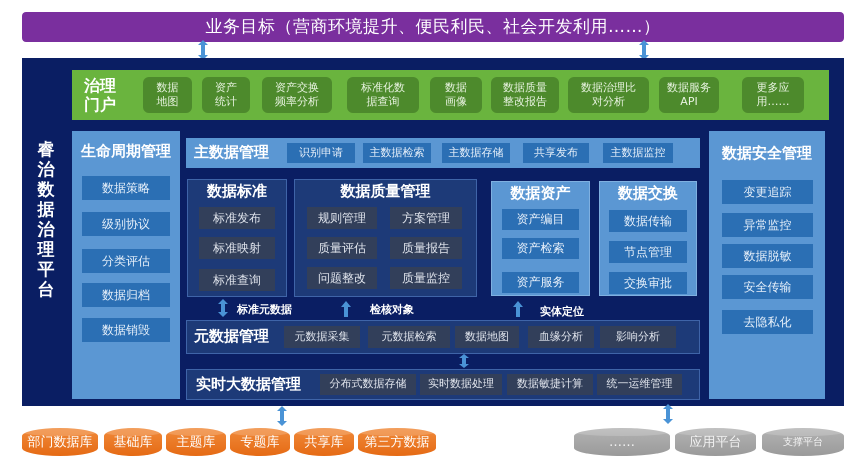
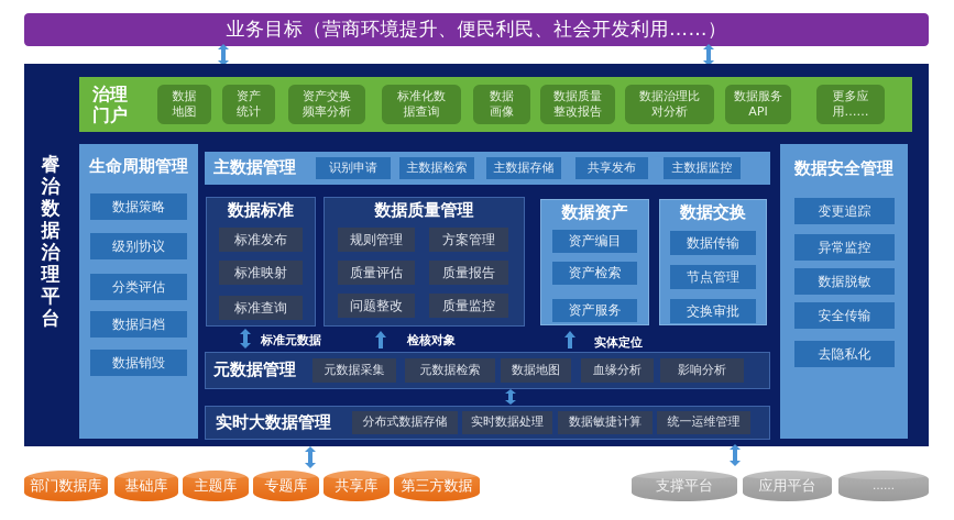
  业务目标（营商环境提升、便民利民、社会开发利用……）
  睿
  治
  数
  据
  治
  理
  平
  台
  治理
  门户
  数据
  地图
  资产
  统计
  资产交换
  频率分析
  标准化数
  据查询
  数据
  画像
  数据质量
  整改报告
  数据治理比
  对分析
  数据服务
  API
  更多应
  用……
  生命周期管理
  数据策略
  级别协议
  分类评估
  数据归档
  数据销毁
  数据安全管理
  变更追踪
  异常监控
  数据脱敏
  安全传输
  去隐私化
  主数据管理
  识别申请
  主数据检索
  主数据存储
  共享发布
  主数据监控
  数据标准
  标准发布
  标准映射
  标准查询
  数据质量管理
  规则管理
  方案管理
  质量评估
  质量报告
  问题整改
  质量监控
  数据资产
  资产编目
  资产检索
  资产服务
  数据交换
  数据传输
  节点管理
  交换审批
  标准元数据
  检核对象
  实体定位
  元数据管理
  元数据采集
  元数据检索
  数据地图
  血缘分析
  影响分析
  实时大数据管理
  分布式数据存储
  实时数据处理
  数据敏捷计算
  统一运维管理
  部门数据库
  基础库
  主题库
  专题库
  共享库
  第三方数据
- ……
+ 支撑平台
  应用平台
- 支撑平台
+ ……
